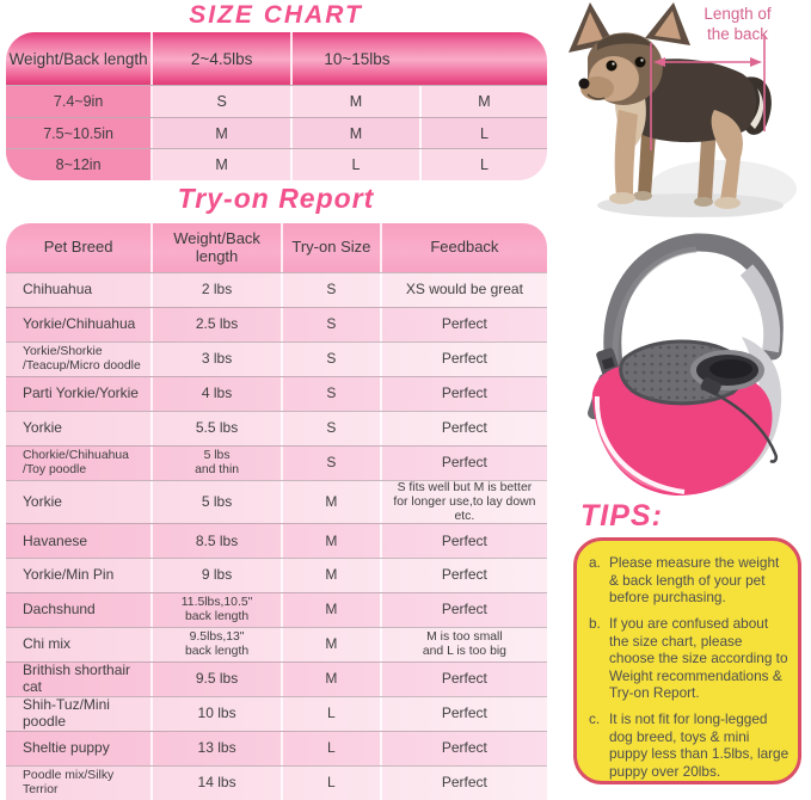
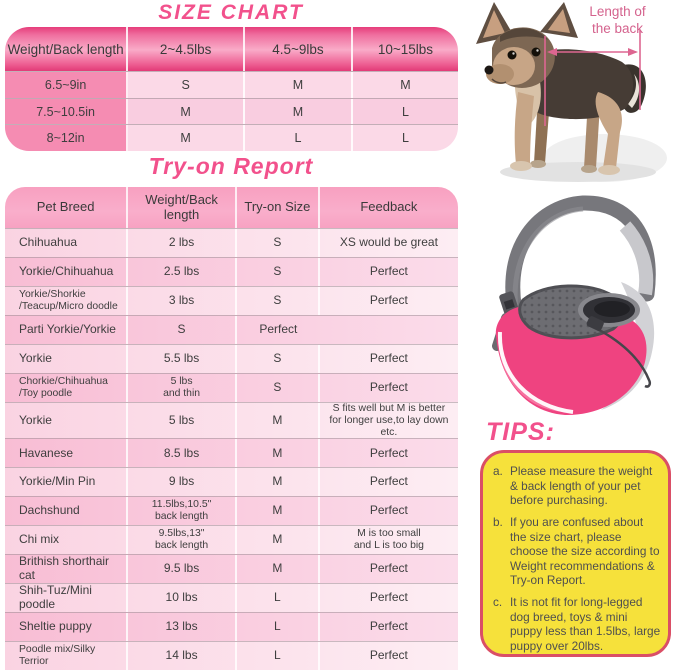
  SIZE CHART
  Weight/Back length
  2~4.5lbs
+ 4.5~9lbs
  10~15lbs
- 7.4~9in
+ 6.5~9in
  S
  M
  M
  7.5~10.5in
  M
  M
  L
  8~12in
  M
  L
  L
  Try-on Report
  Pet Breed
  Weight/Back length
  Try-on Size
  Feedback
  Chihuahua
  2 lbs
  S
  XS would be great
  Yorkie/Chihuahua
  2.5 lbs
  S
  Perfect
  Yorkie/Shorkie
  /Teacup/Micro doodle
  3 lbs
  S
  Perfect
  Parti Yorkie/Yorkie
- 4 lbs
  S
  Perfect
  Yorkie
  5.5 lbs
  S
  Perfect
  Chorkie/Chihuahua
  /Toy poodle
  5 lbs
  and thin
  S
  Perfect
  Yorkie
  5 lbs
  M
  S fits well but M is better
  for longer use,to lay down etc.
  Havanese
  8.5 lbs
  M
  Perfect
  Yorkie/Min Pin
  9 lbs
  M
  Perfect
  Dachshund
  11.5lbs,10.5"
  back length
  M
  Perfect
  Chi mix
  9.5lbs,13"
  back length
  M
  M is too small
  and L is too big
  Brithish shorthair cat
  9.5 lbs
  M
  Perfect
  Shih-Tuz/Mini poodle
  10 lbs
  L
  Perfect
  Sheltie puppy
  13 lbs
  L
  Perfect
  Poodle mix/Silky
  Terrior
  14 lbs
  L
  Perfect
  Length of
  the back
  TIPS:
  a.
  Please measure the weight & back length of your pet before purchasing.
  b.
  If you are confused about the size chart, please choose the size according to Weight recommendations & Try-on Report.
  c.
  It is not fit for long-legged dog breed, toys & mini puppy less than 1.5lbs, large puppy over 20lbs.
